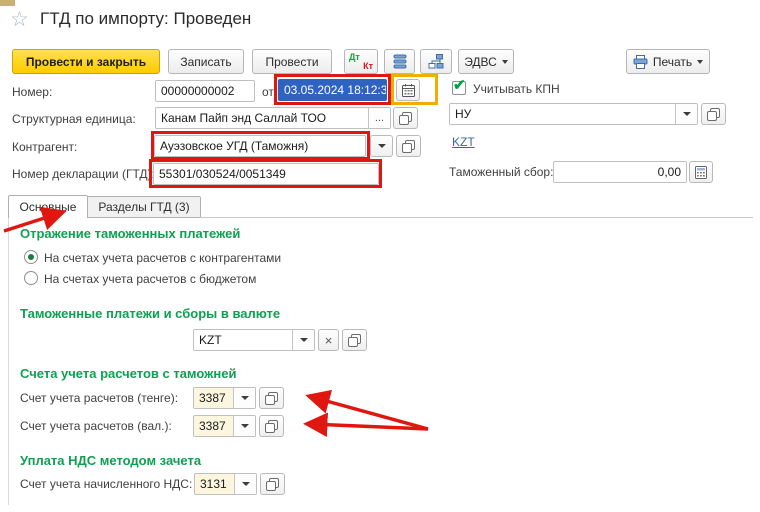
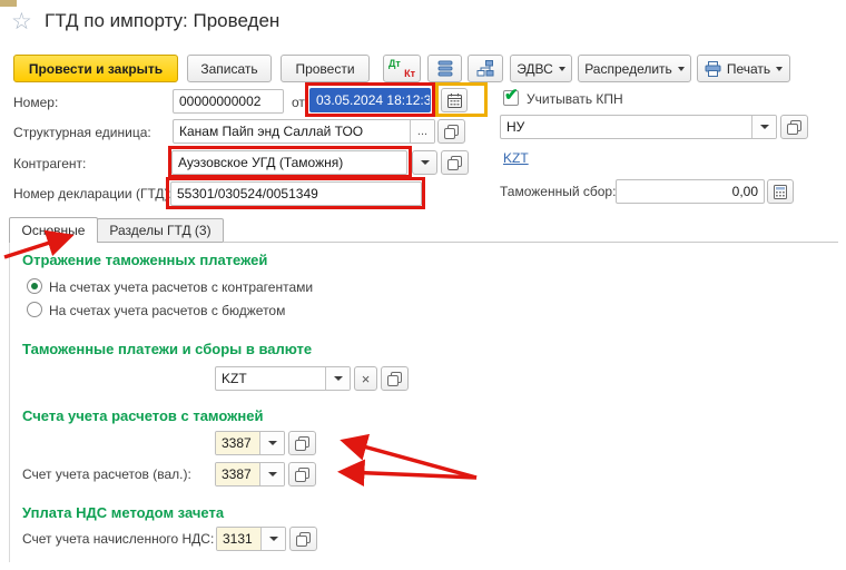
  ☆
  ГТД по импорту: Проведен
  Провести и закрыть
  Записать
  Провести
  Дт
  Кт
  ЭДВС
+ Распределить
  Печать
  Номер:
  00000000002
  от
  03.05.2024 18:12:3
  ✔
  Учитывать КПН
  Структурная единица:
  Канам Пайп энд Саллай ТОО
  ...
  НУ
  Контрагент:
  Ауэзовское УГД (Таможня)
  KZT
  Номер декларации (ГТД)
  55301/030524/0051349
  Таможенный сбор:
  0,00
  Основные
  Разделы ГТД (3)
  Отражение таможенных платежей
  На счетах учета расчетов с контрагентами
  На счетах учета расчетов с бюджетом
  Таможенные платежи и сборы в валюте
  KZT
  ×
  Счета учета расчетов с таможней
- Счет учета расчетов (тенге):
  3387
  Счет учета расчетов (вал.):
  3387
  Уплата НДС методом зачета
  Счет учета начисленного НДС:
  3131
